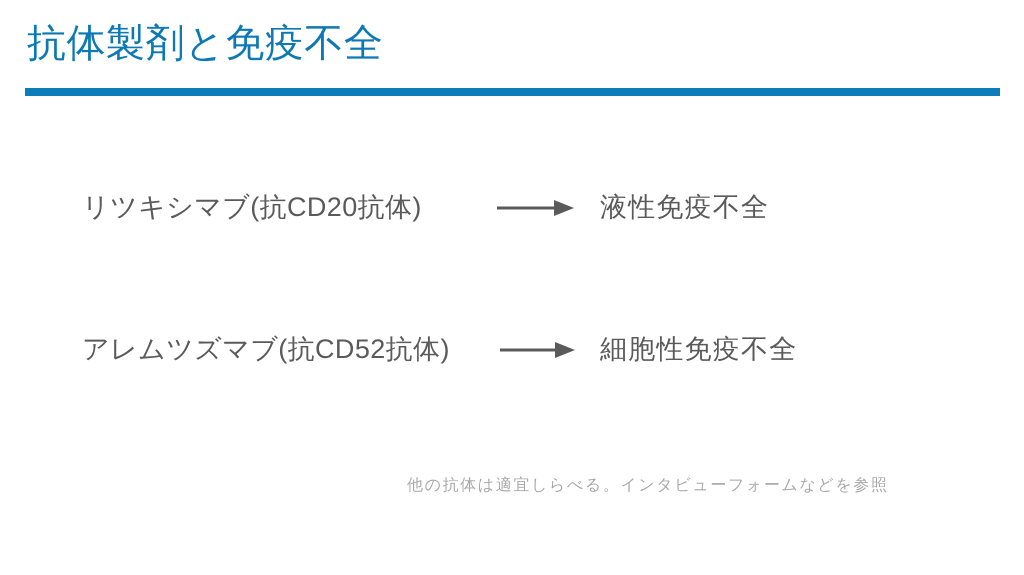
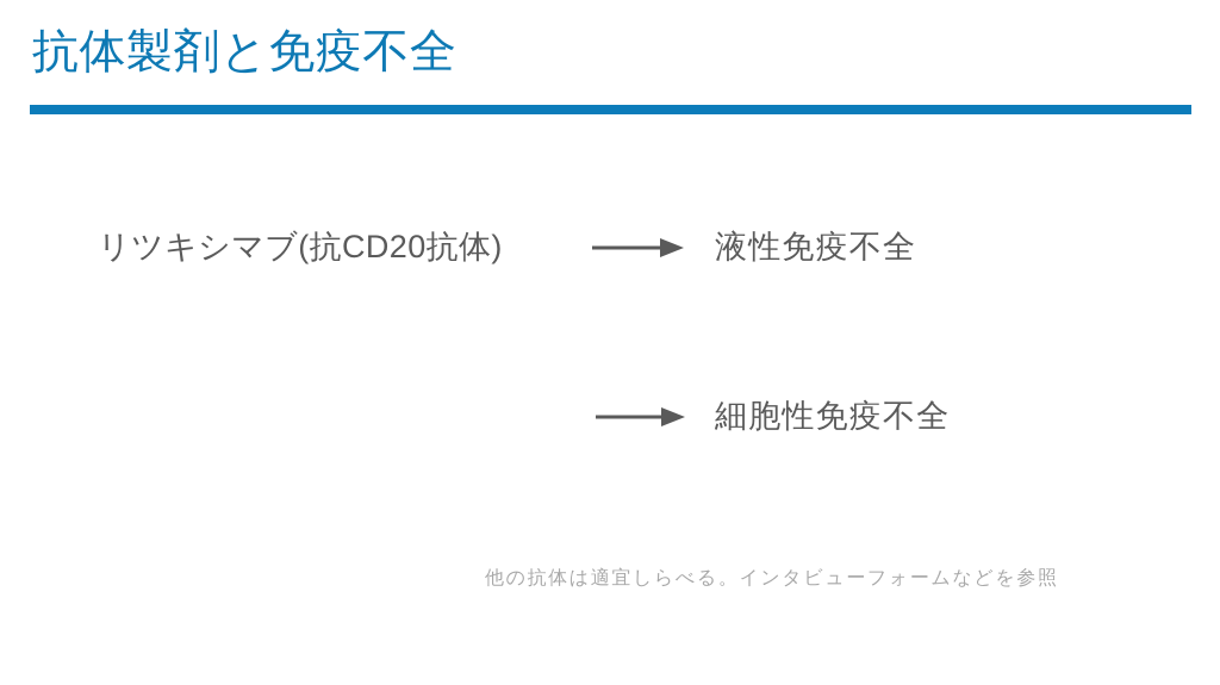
  抗体製剤と免疫不全
  リツキシマブ(抗CD20抗体)
  液性免疫不全
- アレムツズマブ(抗CD52抗体)
  細胞性免疫不全
  他の抗体は適宜しらべる。インタビューフォームなどを参照
